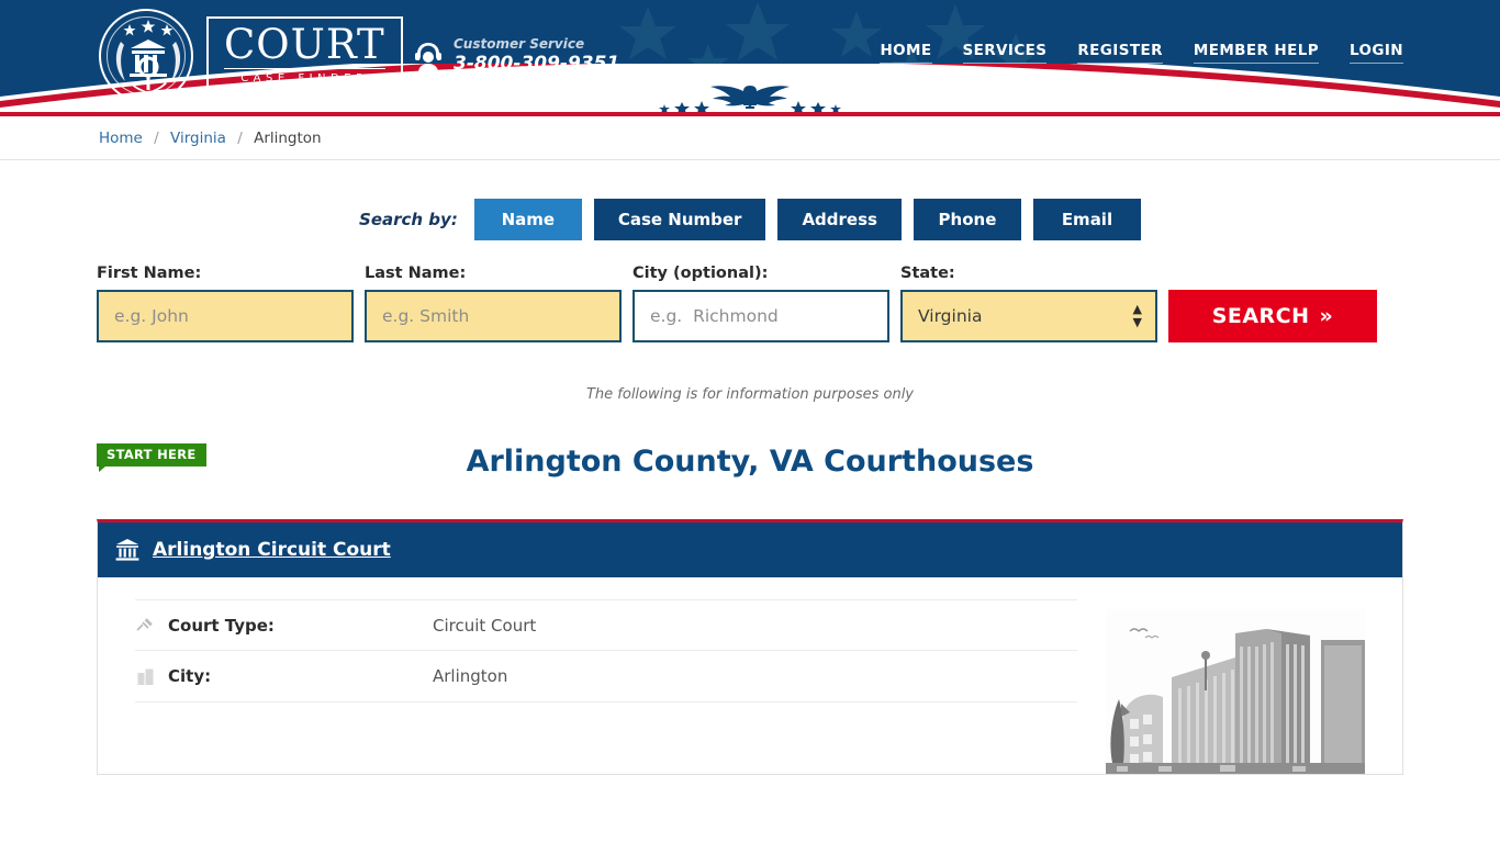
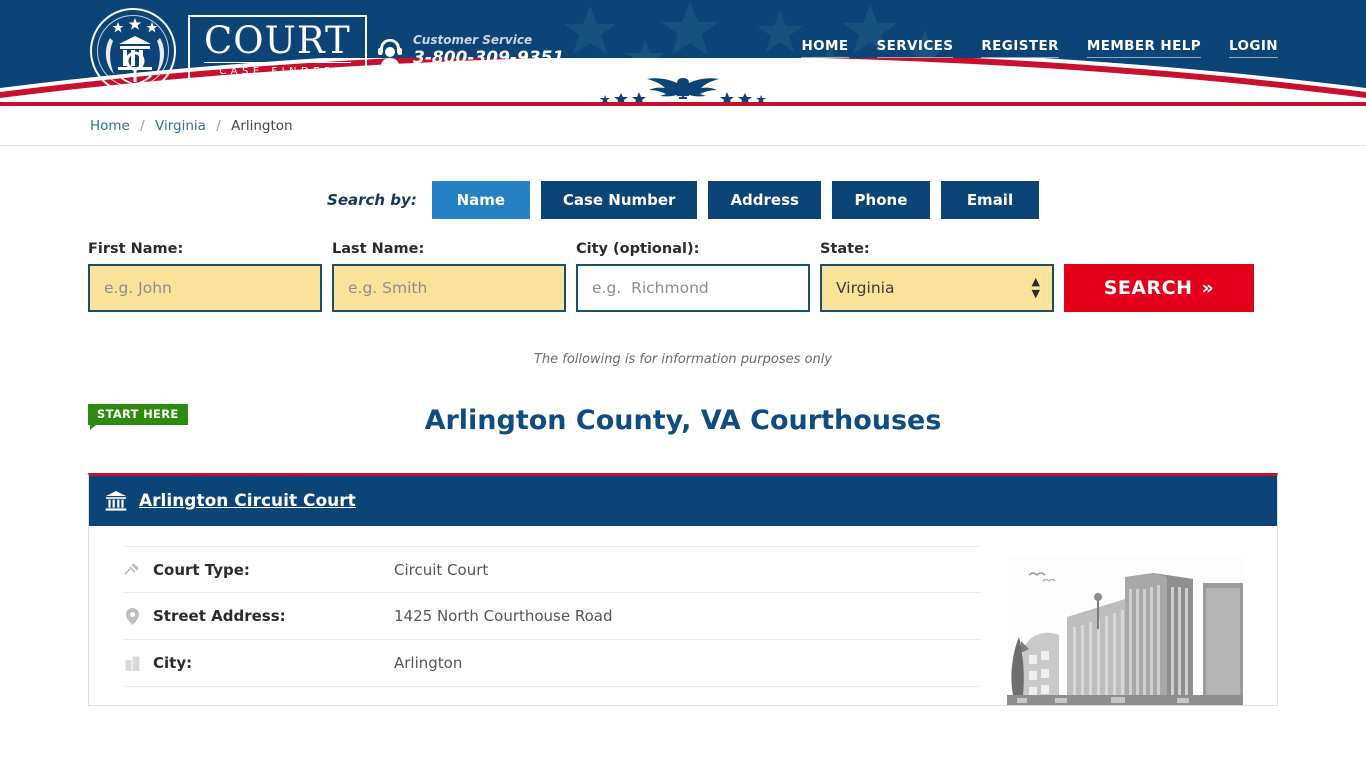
  COURT
  CASE FINDER
  Customer Service
  3-800-309-9351
  HOME
  SERVICES
  REGISTER
  MEMBER HELP
  LOGIN
  Home / Virginia / Arlington
  Search by:
  Name
  Case Number
  Address
  Phone
  Email
  START HERE
  First Name:
  e.g. John
  Last Name:
  e.g. Smith
  City (optional):
  e.g. Richmond
  State:
  Virginia
  ▲▼
  SEARCH
  »
  The following is for information purposes only
  Arlington County, VA Courthouses
  Arlington Circuit Court
  Court Type:
  Circuit Court
+ Street Address:
+ 1425 North Courthouse Road
  City:
  Arlington
